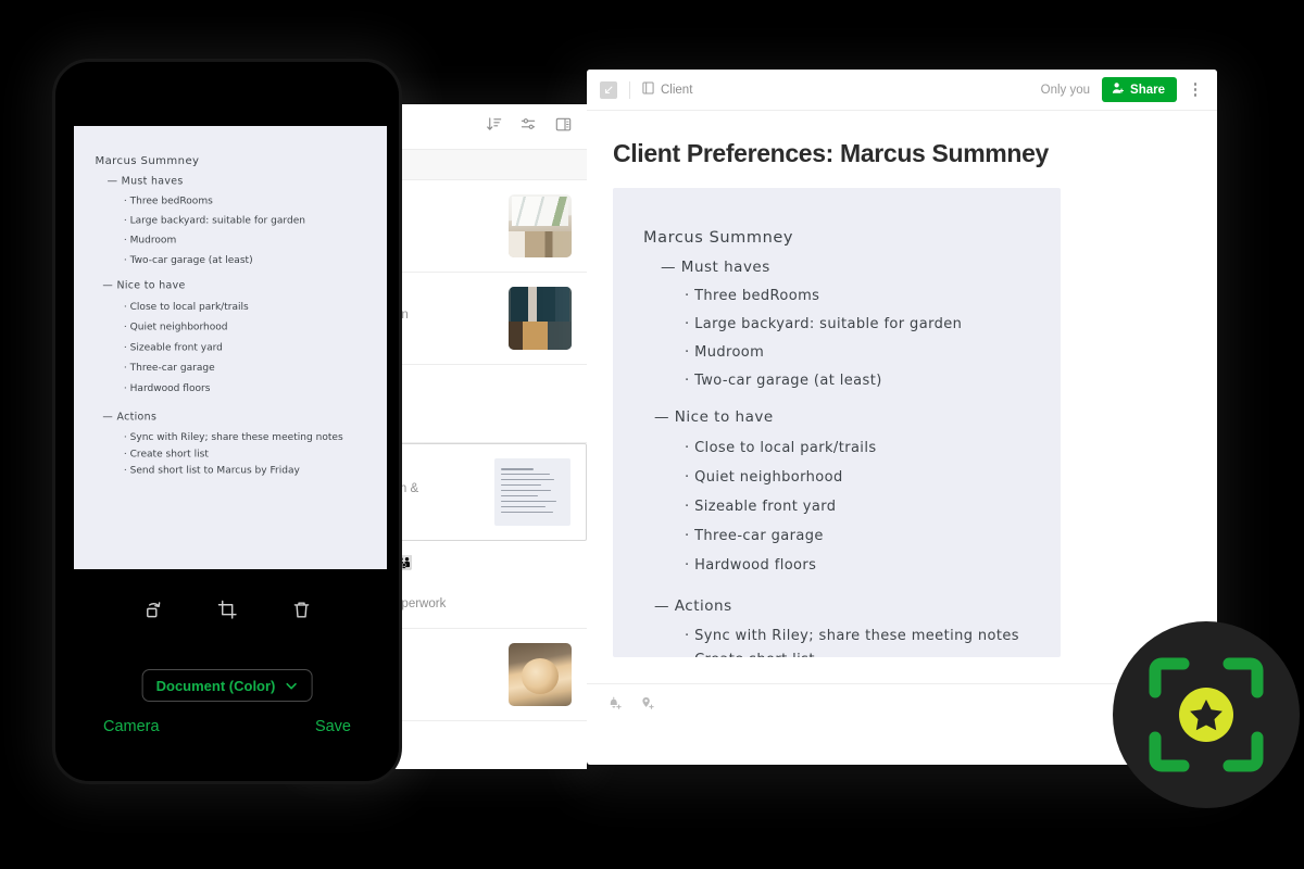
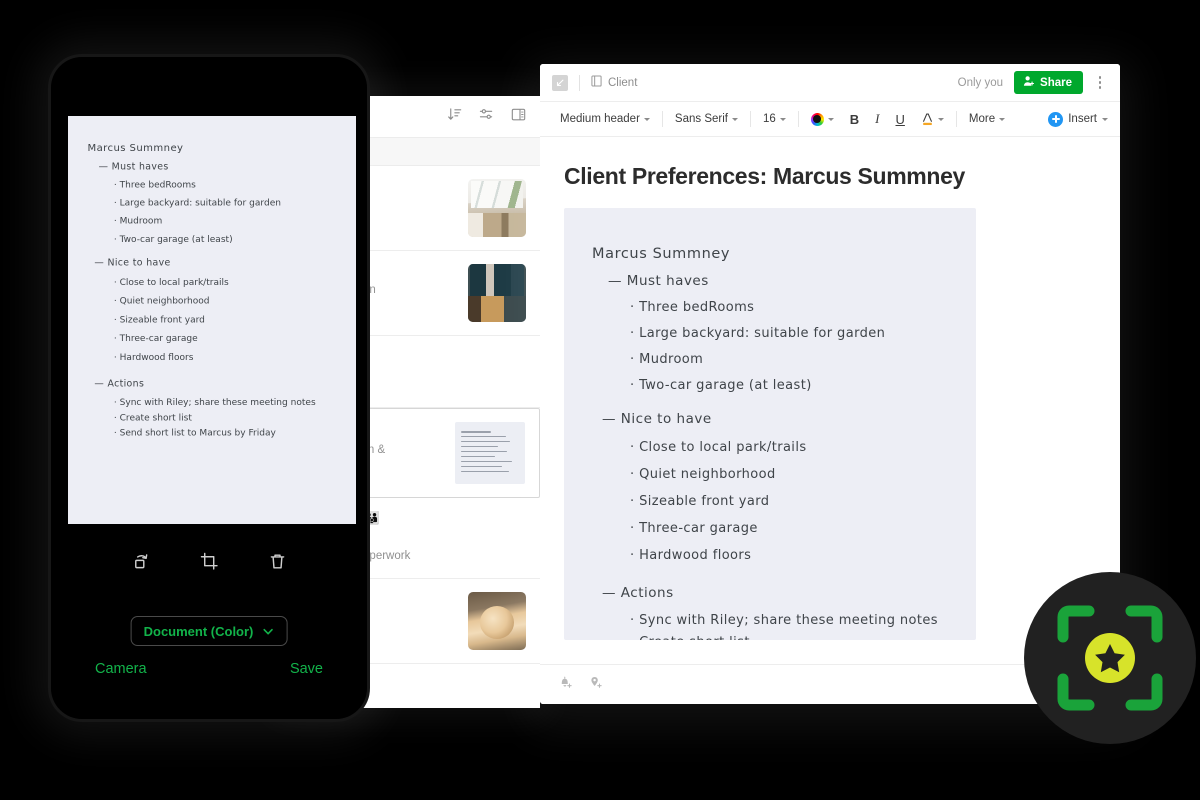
  Client
  Only you
  Share
+ Medium header
+ Sans Serif
+ 16
+ B
+ I
+ U
+ More
+ Insert
  Client Preferences: Marcus Summney
  Marcus Summney
  — Must haves
  · Three bedRooms
  · Large backyard: suitable for garden
  · Mudroom
  · Two-car garage (at least)
  — Nice to have
  · Close to local park/trails
  · Quiet neighborhood
  · Sizeable front yard
  · Three-car garage
  · Hardwood floors
  — Actions
  · Sync with Riley; share these meeting notes
  Marcus Summney
  — Must haves
  · Three bedRooms
  · Large backyard: suitable for garden
  · Mudroom
  · Two-car garage (at least)
  — Nice to have
  · Close to local park/trails
  · Quiet neighborhood
  · Sizeable front yard
  · Three-car garage
  · Hardwood floors
  — Actions
  · Sync with Riley; share these meeting notes
  · Create short list
  · Send short list to Marcus by Friday
  Document (Color)
  Camera
  Save
